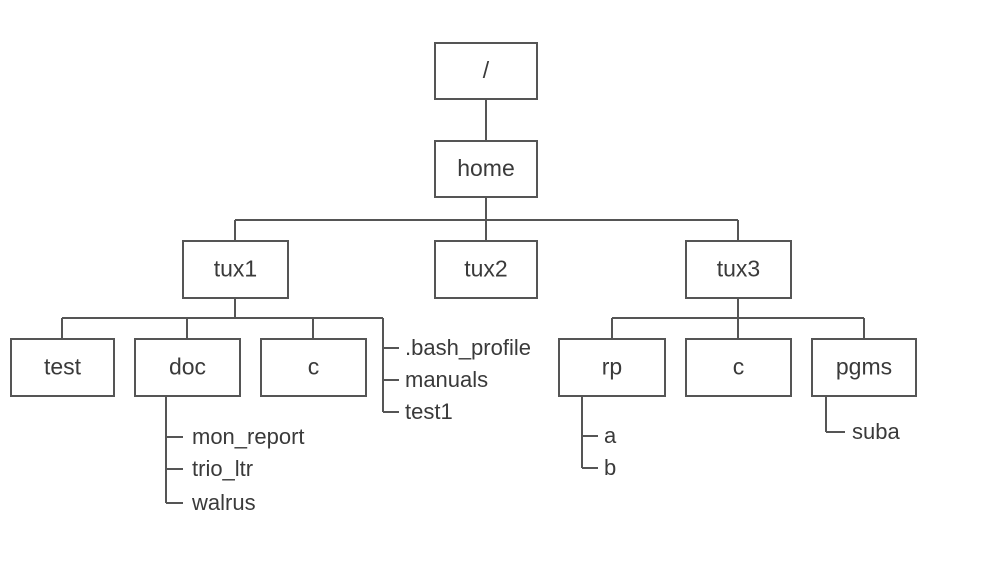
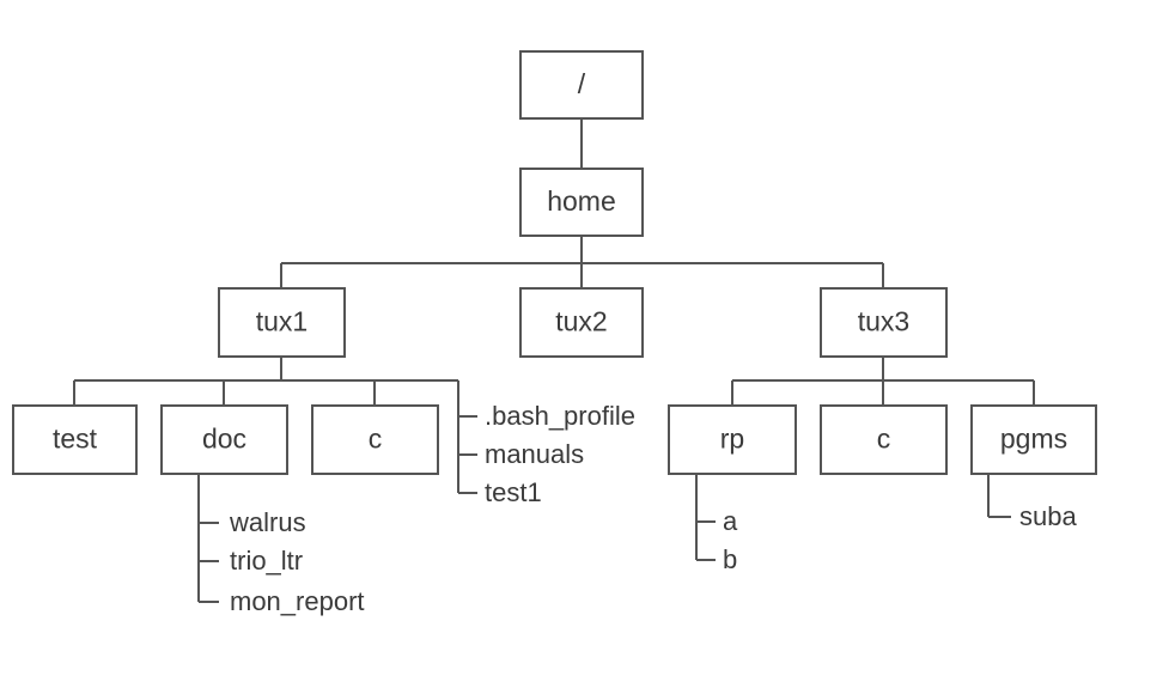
  .bash_profile
  manuals
  test1
- mon_report
+ walrus
  trio_ltr
- walrus
+ mon_report
  a
  b
  suba
  /
  home
  tux1
  tux2
  tux3
  test
  doc
  c
  rp
  c
  pgms
